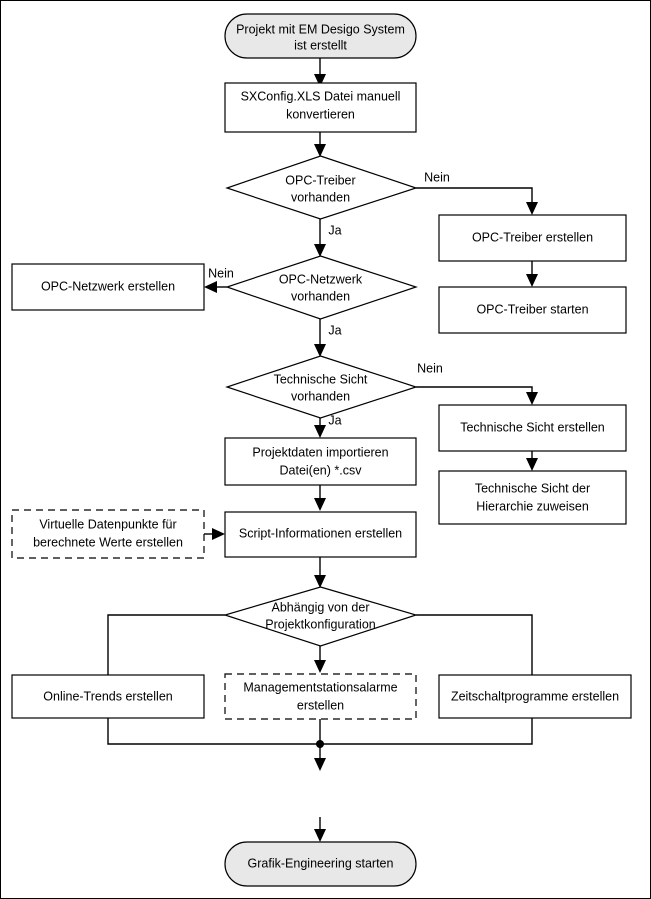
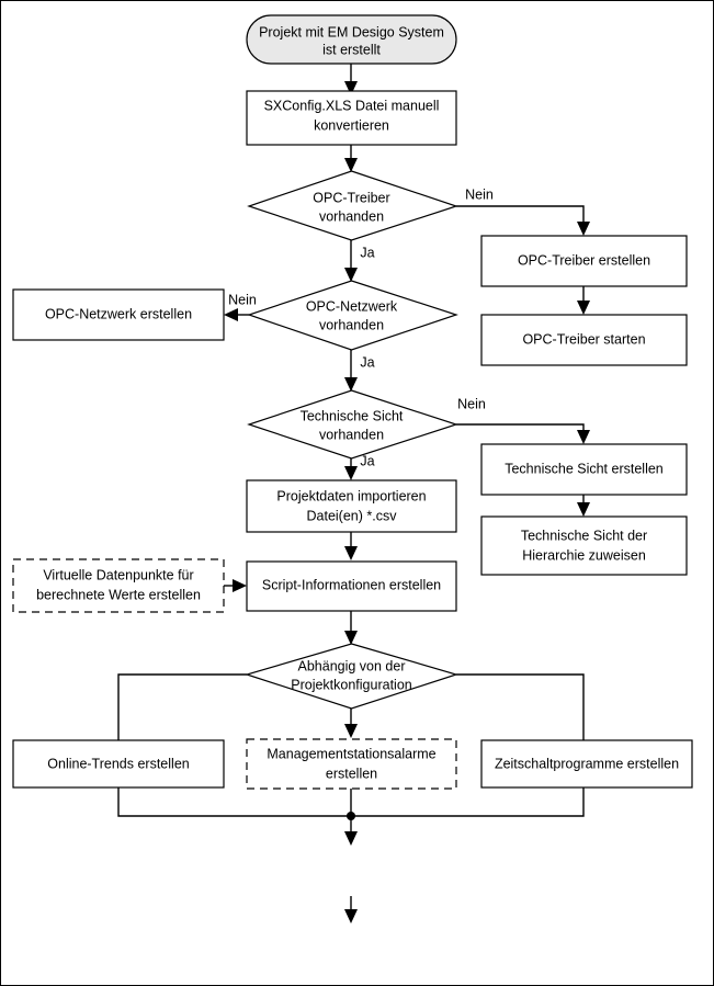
  Projekt mit EM Desigo System
  ist erstellt
  SXConfig.XLS Datei manuell
  konvertieren
  OPC-Treiber
  vorhanden
  Nein
  Ja
  OPC-Treiber erstellen
  OPC-Treiber starten
  OPC-Netzwerk
  vorhanden
  Nein
  Ja
  OPC-Netzwerk erstellen
  Technische Sicht
  vorhanden
  Nein
  Ja
  Technische Sicht erstellen
  Technische Sicht der
  Hierarchie zuweisen
  Projektdaten importieren
  Datei(en) *.csv
  Virtuelle Datenpunkte für
  berechnete Werte erstellen
  Script-Informationen erstellen
  Abhängig von der
  Projektkonfiguration
  Online-Trends erstellen
  Managementstationsalarme
  erstellen
  Zeitschaltprogramme erstellen
- Grafik-Engineering starten
